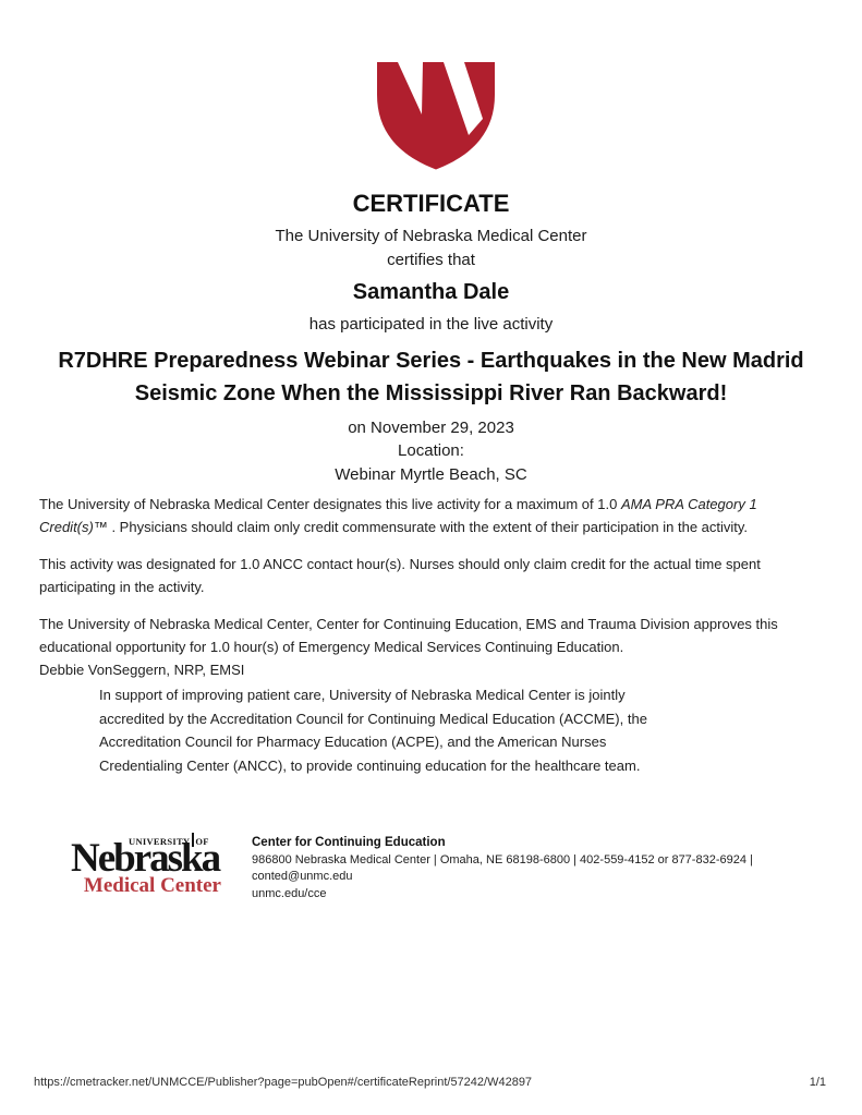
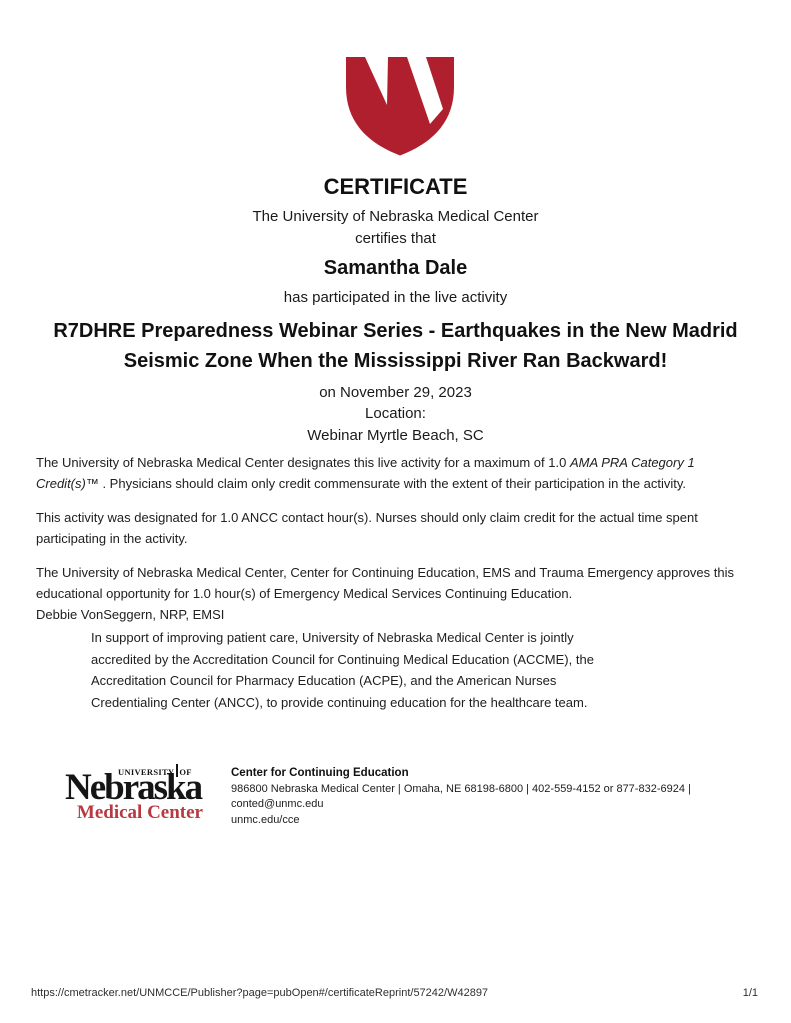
  CERTIFICATE
  The University of Nebraska Medical Center
  certifies that
  Samantha Dale
  has participated in the live activity
  R7DHRE Preparedness Webinar Series - Earthquakes in the New Madrid Seismic Zone When the Mississippi River Ran Backward!
  on November 29, 2023
  Location:
  Webinar Myrtle Beach, SC
  The University of Nebraska Medical Center designates this live activity for a maximum of 1.0 AMA PRA Category 1 Credit(s)™ . Physicians should claim only credit commensurate with the extent of their participation in the activity.
  This activity was designated for 1.0 ANCC contact hour(s). Nurses should only claim credit for the actual time spent participating in the activity.
- The University of Nebraska Medical Center, Center for Continuing Education, EMS and Trauma Division approves this educational opportunity for 1.0 hour(s) of Emergency Medical Services Continuing Education.
+ The University of Nebraska Medical Center, Center for Continuing Education, EMS and Trauma Emergency approves this educational opportunity for 1.0 hour(s) of Emergency Medical Services Continuing Education.
  Debbie VonSeggern, NRP, EMSI
  In support of improving patient care, University of Nebraska Medical Center is jointly accredited by the Accreditation Council for Continuing Medical Education (ACCME), the Accreditation Council for Pharmacy Education (ACPE), and the American Nurses Credentialing Center (ANCC), to provide continuing education for the healthcare team.
  UNIVERSITY
  OF
  Nebraska
  Medical Center
  Center for Continuing Education
  986800 Nebraska Medical Center | Omaha, NE 68198-6800 | 402-559-4152 or 877-832-6924 |
  conted@unmc.edu
  unmc.edu/cce
  https://cmetracker.net/UNMCCE/Publisher?page=pubOpen#/certificateReprint/57242/W42897
  1/1
